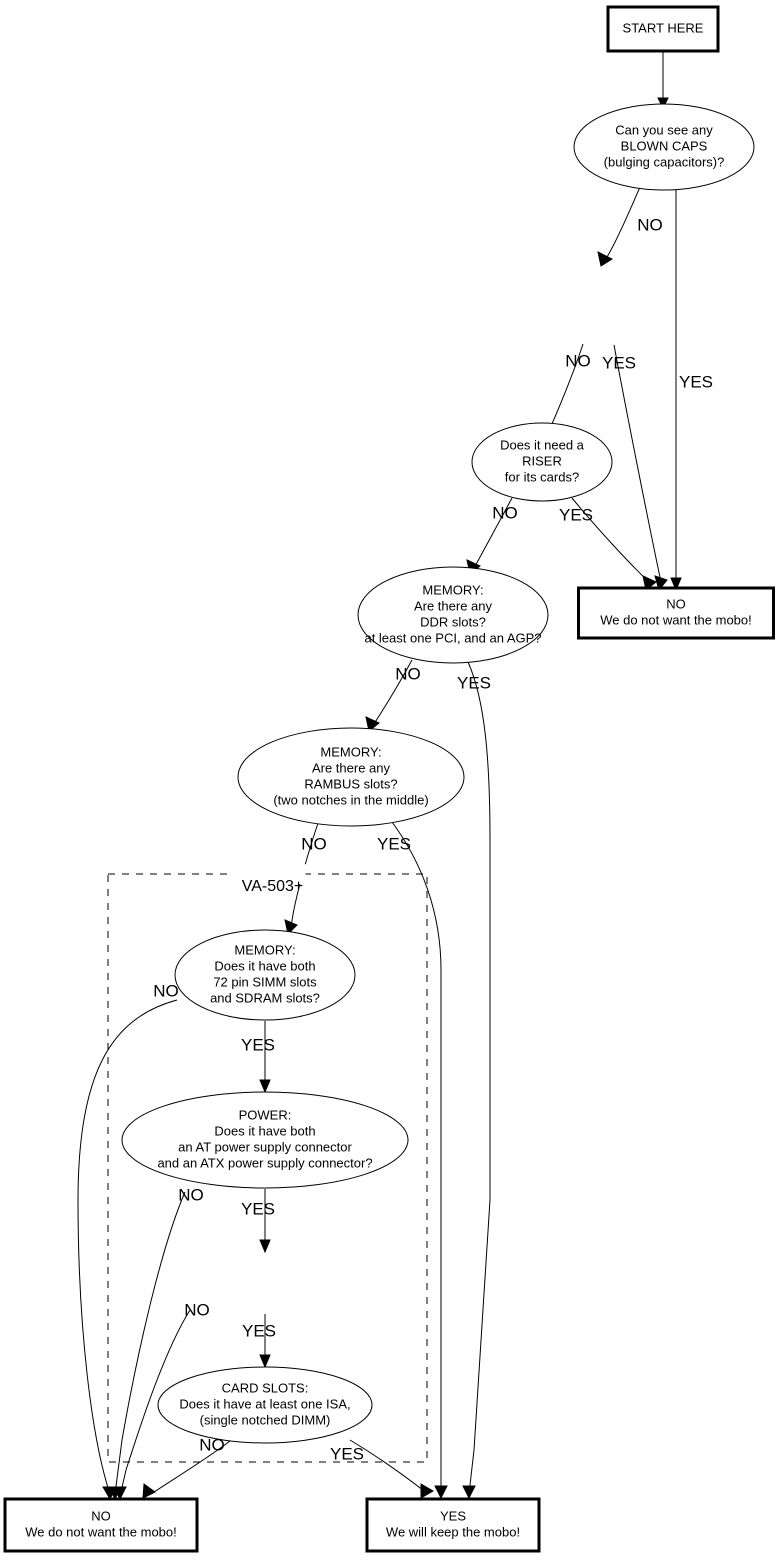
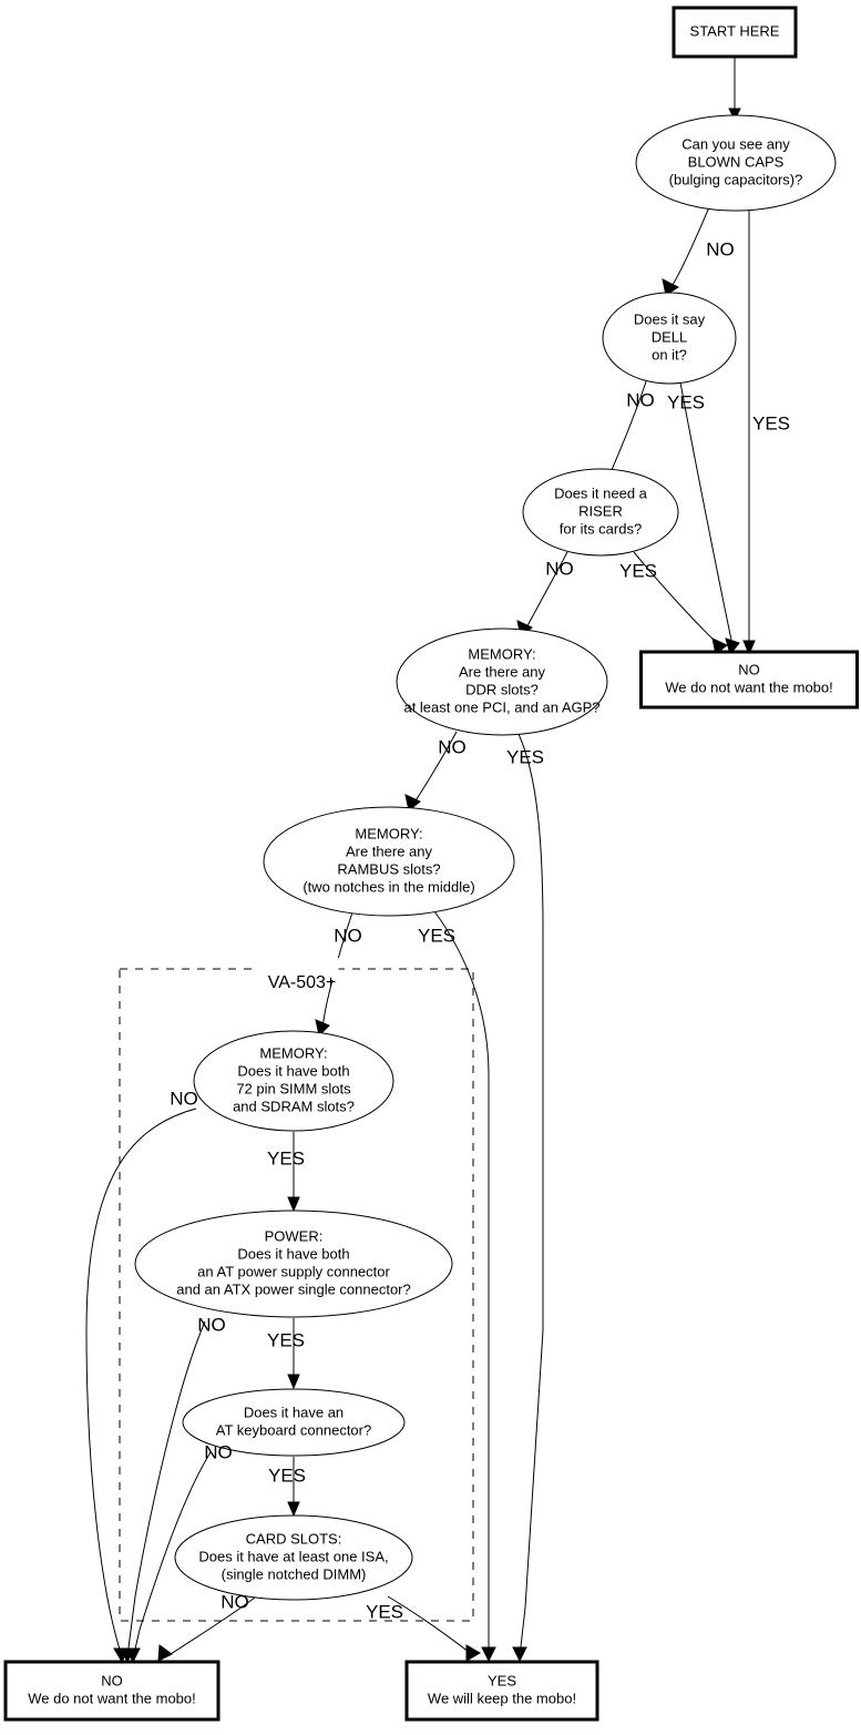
  VA-503+
  START HERE
  Can you see any
  BLOWN CAPS
  (bulging capacitors)?
+ Does it say
+ DELL
+ on it?
  Does it need a
  RISER
  for its cards?
  MEMORY:
  Are there any
  DDR slots?
  at least one PCI, and an AGP?
  MEMORY:
  Are there any
  RAMBUS slots?
  (two notches in the middle)
  MEMORY:
  Does it have both
  72 pin SIMM slots
  and SDRAM slots?
  POWER:
  Does it have both
  an AT power supply connector
- and an ATX power supply connector?
+ and an ATX power single connector?
+ Does it have an
+ AT keyboard connector?
  CARD SLOTS:
  Does it have at least one ISA,
  (single notched DIMM)
  NO
  We do not want the mobo!
  NO
  We do not want the mobo!
  YES
  We will keep the mobo!
  NO
  YES
  NO
  YES
  NO
  YES
  NO
  YES
  NO
  YES
  NO
  YES
  NO
  YES
  NO
  YES
  NO
  YES
